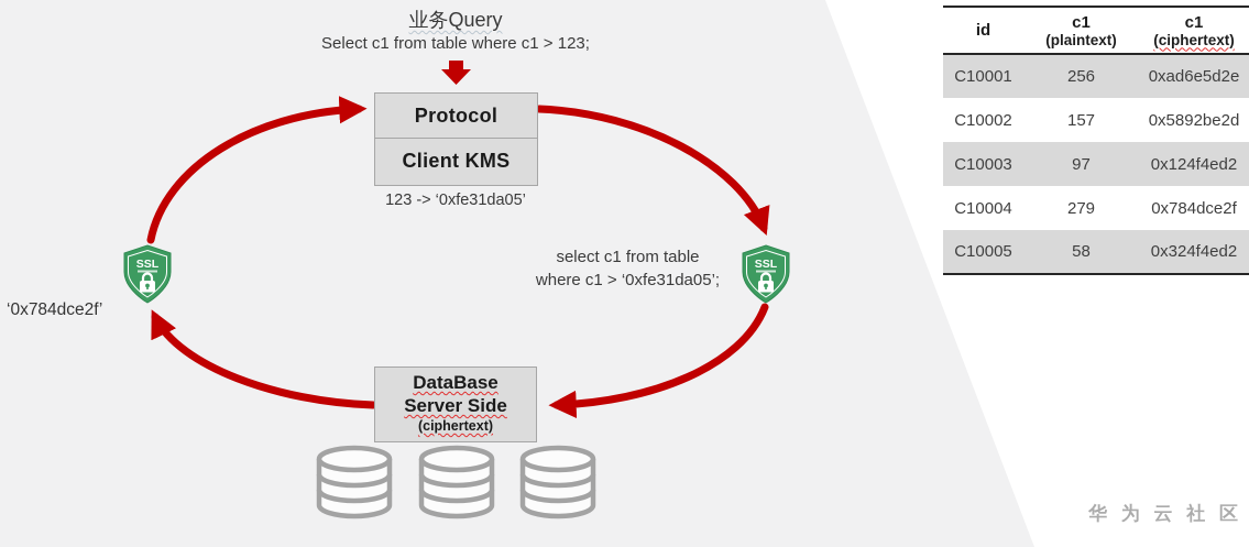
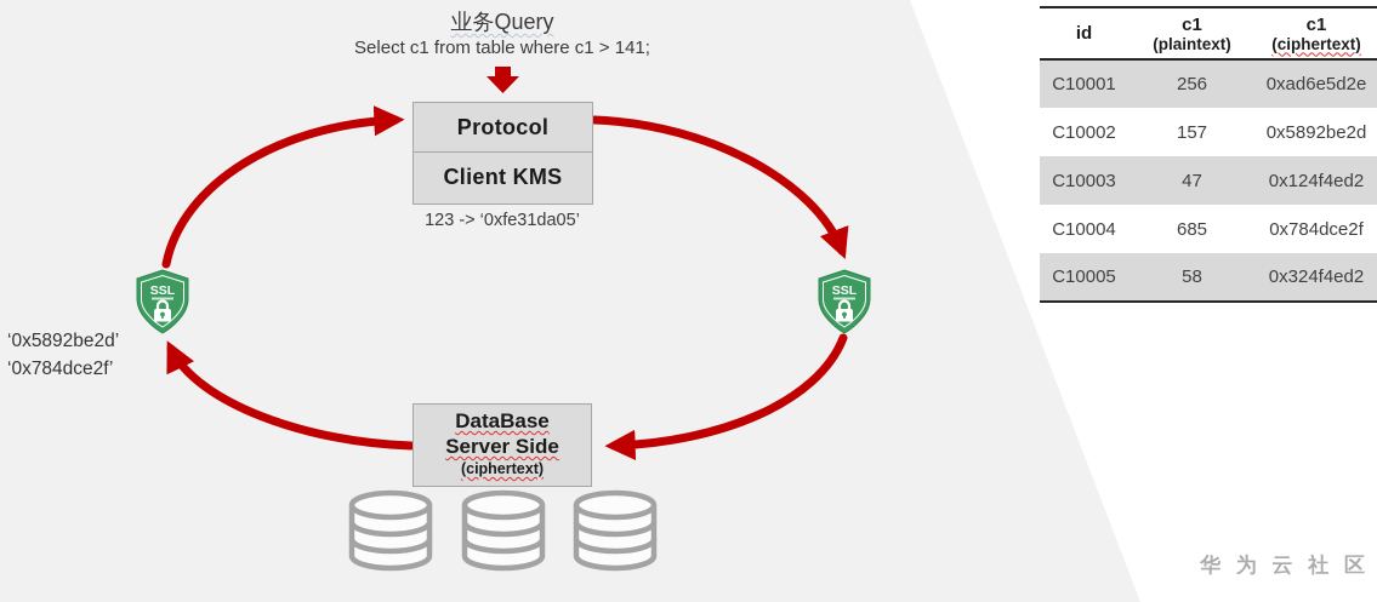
  SSL
  SSL
  业务Query
- Select c1 from table where c1 > 123;
+ Select c1 from table where c1 > 141;
  Protocol
  Client KMS
  123 -> ‘0xfe31da05’
+ ‘0x5892be2d’
  ‘0x784dce2f’
- select c1 from table
- where c1 > ‘0xfe31da05’;
  DataBase
  Server Side
  (ciphertext)
  id	c1 (plaintext)	c1 (ciphertext)
  C10001	256	0xad6e5d2e
  C10002	157	0x5892be2d
- C10003	97	0x124f4ed2
+ C10003	47	0x124f4ed2
- C10004	279	0x784dce2f
+ C10004	685	0x784dce2f
  C10005	58	0x324f4ed2
  华 为 云 社 区
